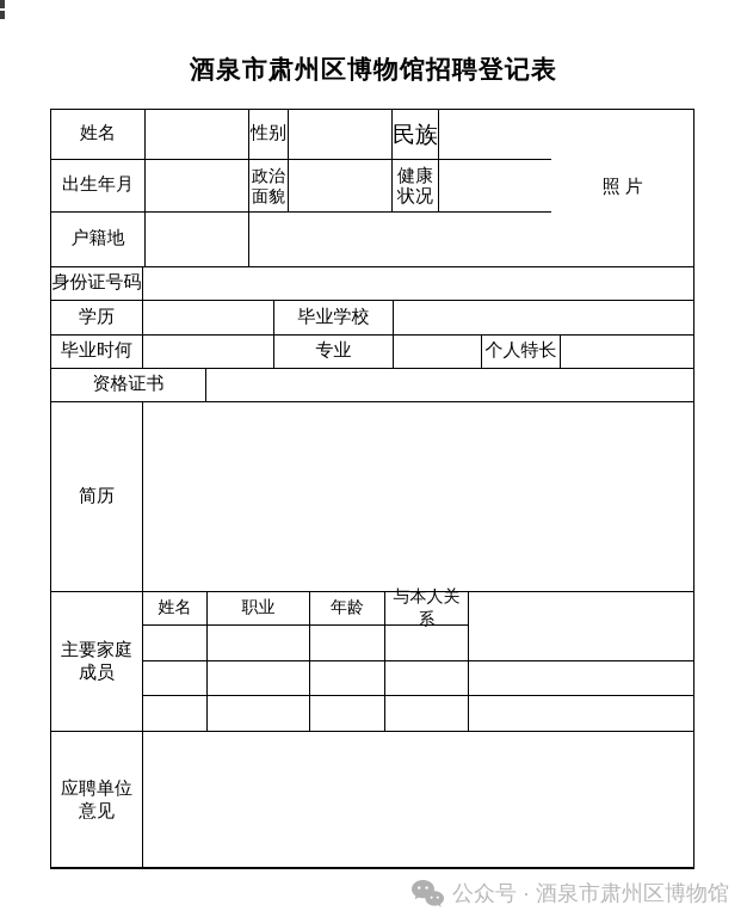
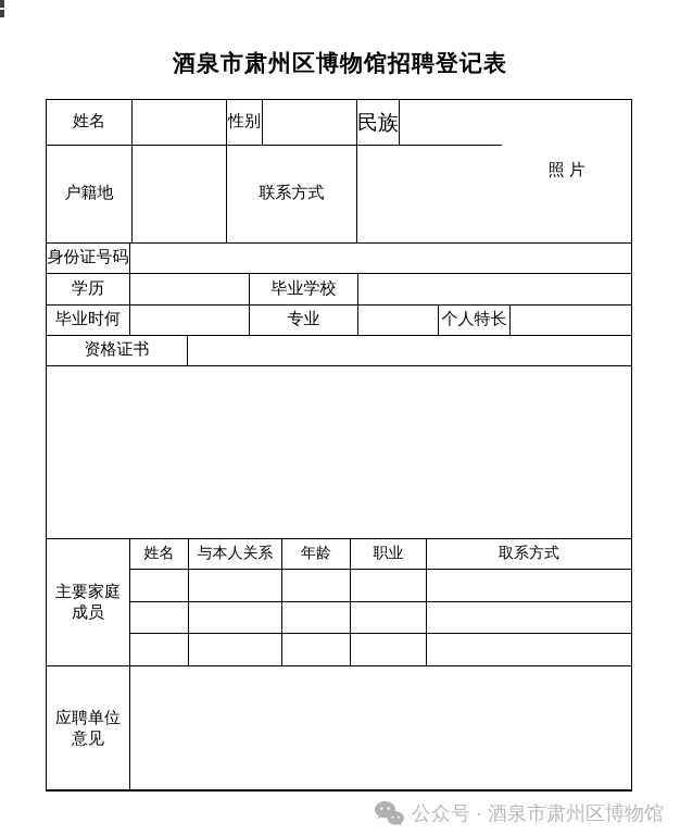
  酒泉市肃州区博物馆招聘登记表
  姓名
  性别
  民族
- 出生年月
- 政治面貌
- 健康状况
  户籍地
+ 联系方式
  照 片
  身份证号码
  学历
  毕业学校
  毕业时何
  专业
  个人特长
  资格证书
- 简历
  主要家庭成员
  姓名
- 职业
+ 与本人关系
  年龄
- 与本人关系
+ 职业
+ 取系方式
  应聘单位意见
  公众号 · 酒泉市肃州区博物馆
